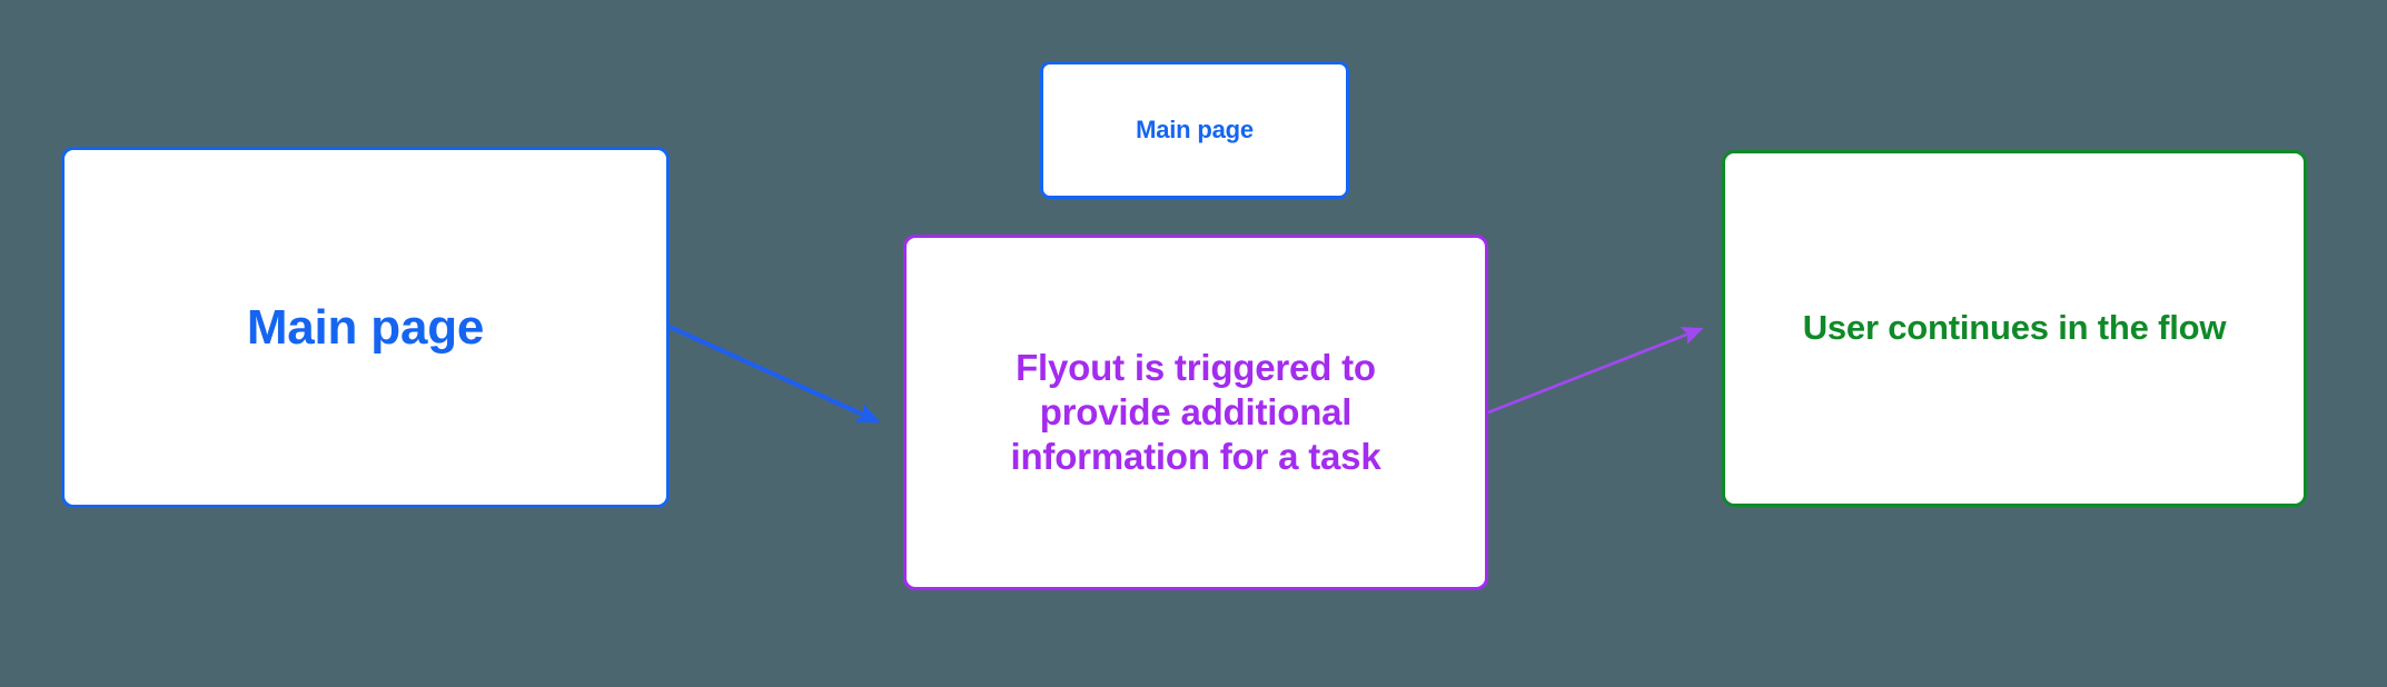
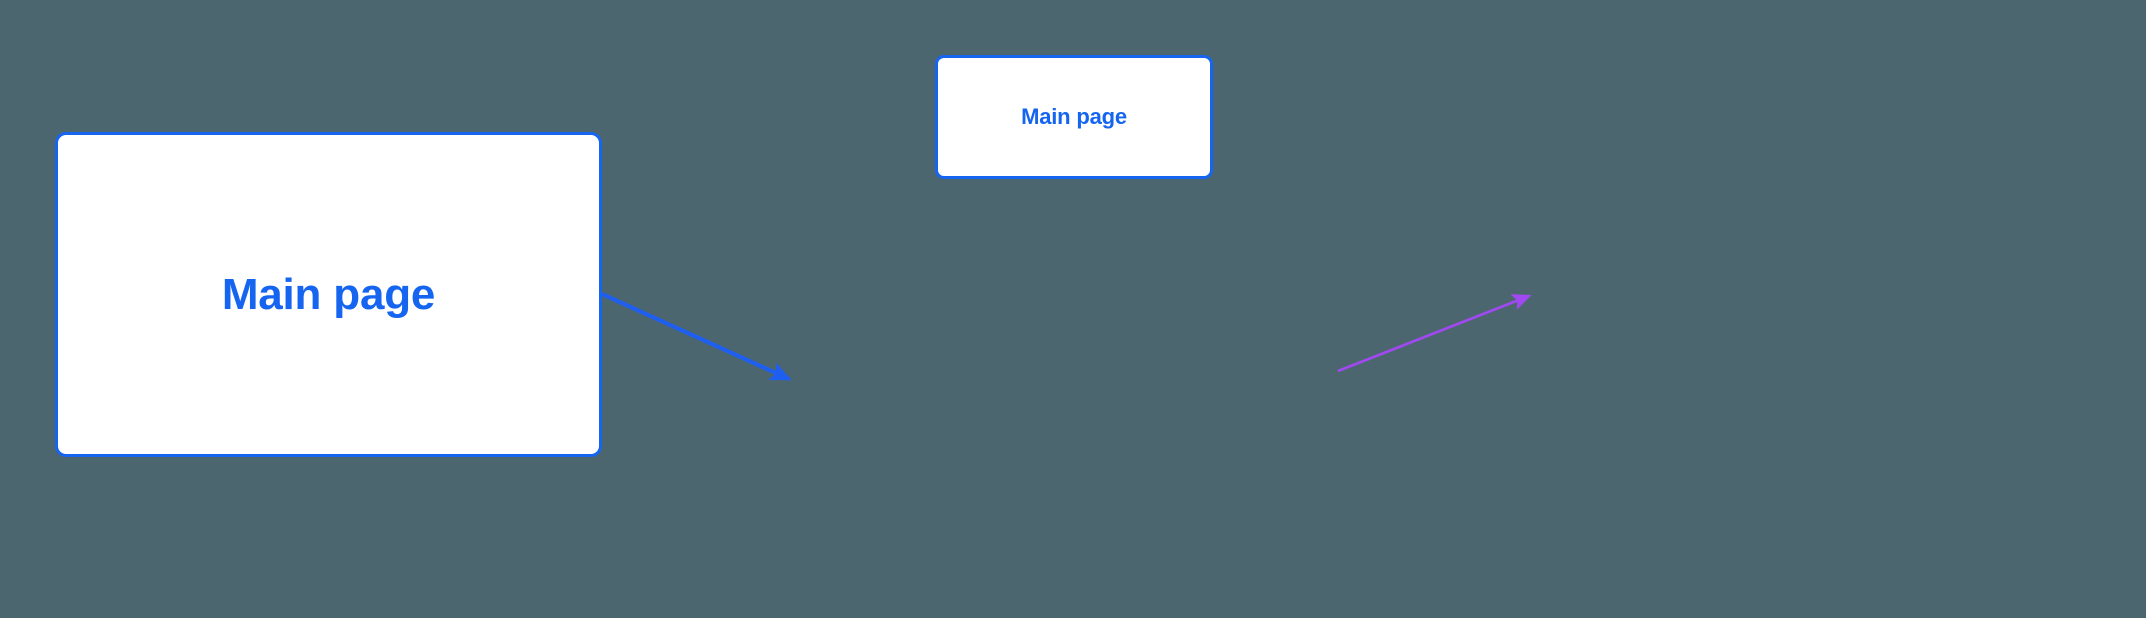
  Main page
  Main page
- Flyout is triggered to
- provide additional
- information for a task
- User continues in the flow
